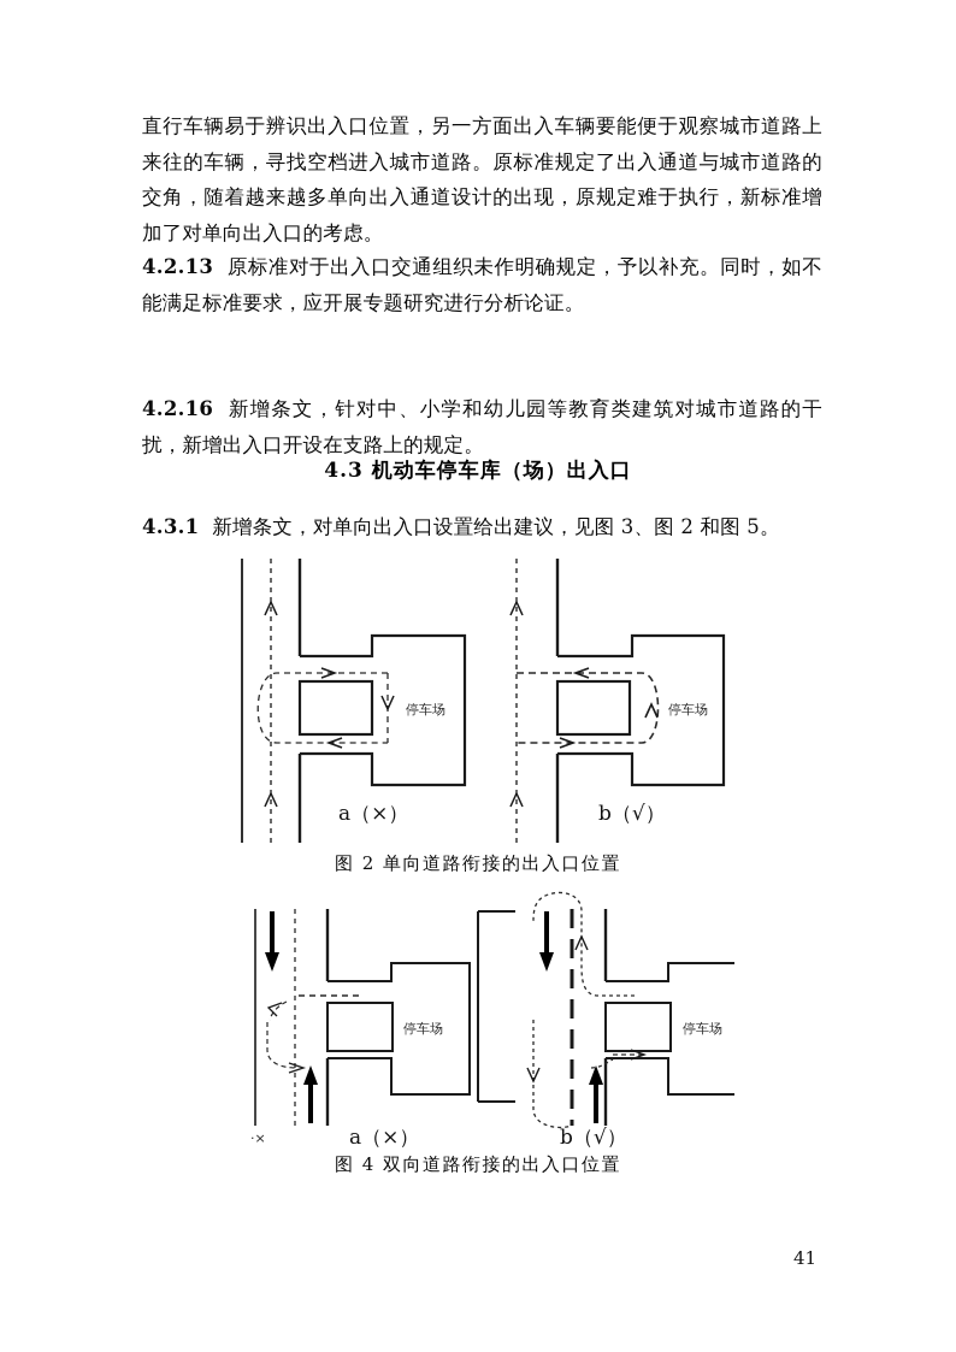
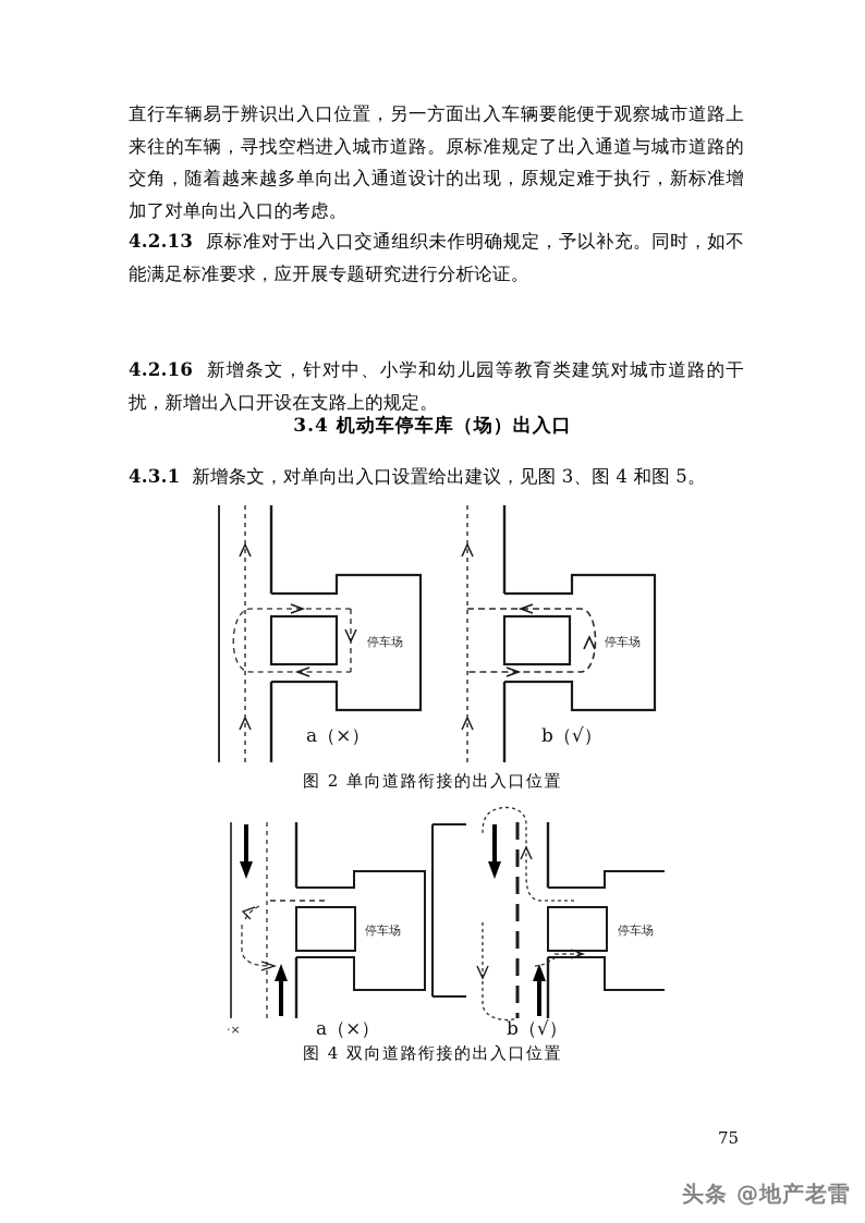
  直行车辆易于辨识出入口位置，另一方面出入车辆要能便于观察城市道路上来往的车辆，寻找空档进入城市道路。原标准规定了出入通道与城市道路的交角，随着越来越多单向出入通道设计的出现，原规定难于执行，新标准增加了对单向出入口的考虑。
  4.2.13 原标准对于出入口交通组织未作明确规定，予以补充。同时，如不能满足标准要求，应开展专题研究进行分析论证。
  4.2.16 新增条文，针对中、小学和幼儿园等教育类建筑对城市道路的干扰，新增出入口开设在支路上的规定。
- 4.3 机动车停车库（场）出入口
+ 3.4 机动车停车库（场）出入口
- 4.3.1 新增条文，对单向出入口设置给出建议，见图 3、图 2 和图 5。
+ 4.3.1 新增条文，对单向出入口设置给出建议，见图 3、图 4 和图 5。
  停车场
  a（×）
  停车场
  b（√）
  图 2 单向道路衔接的出入口位置
  停车场
  a（×）
  ·×
  停车场
  b（√）
  图 4 双向道路衔接的出入口位置
- 41
+ 75
+ 头条 @地产老雷
